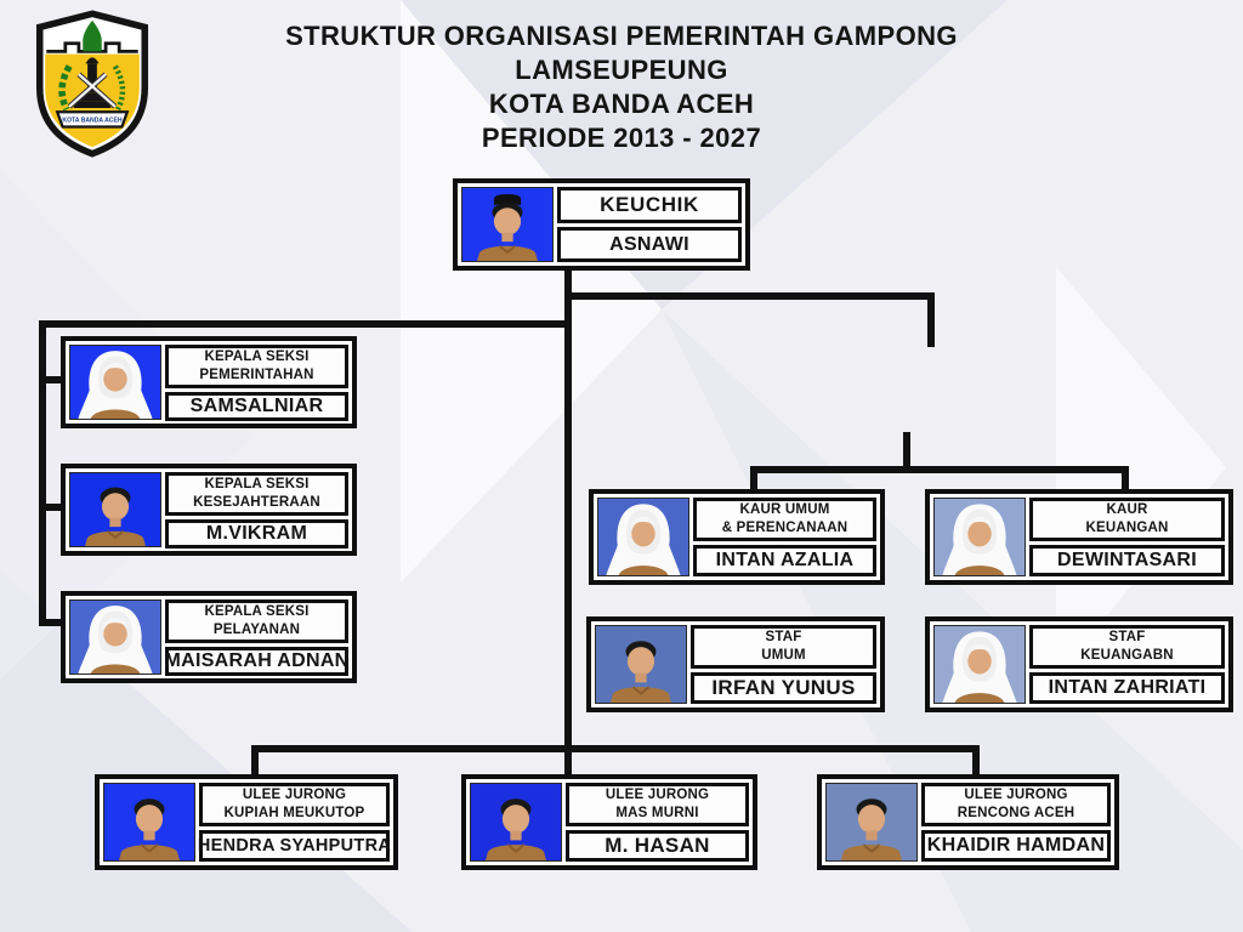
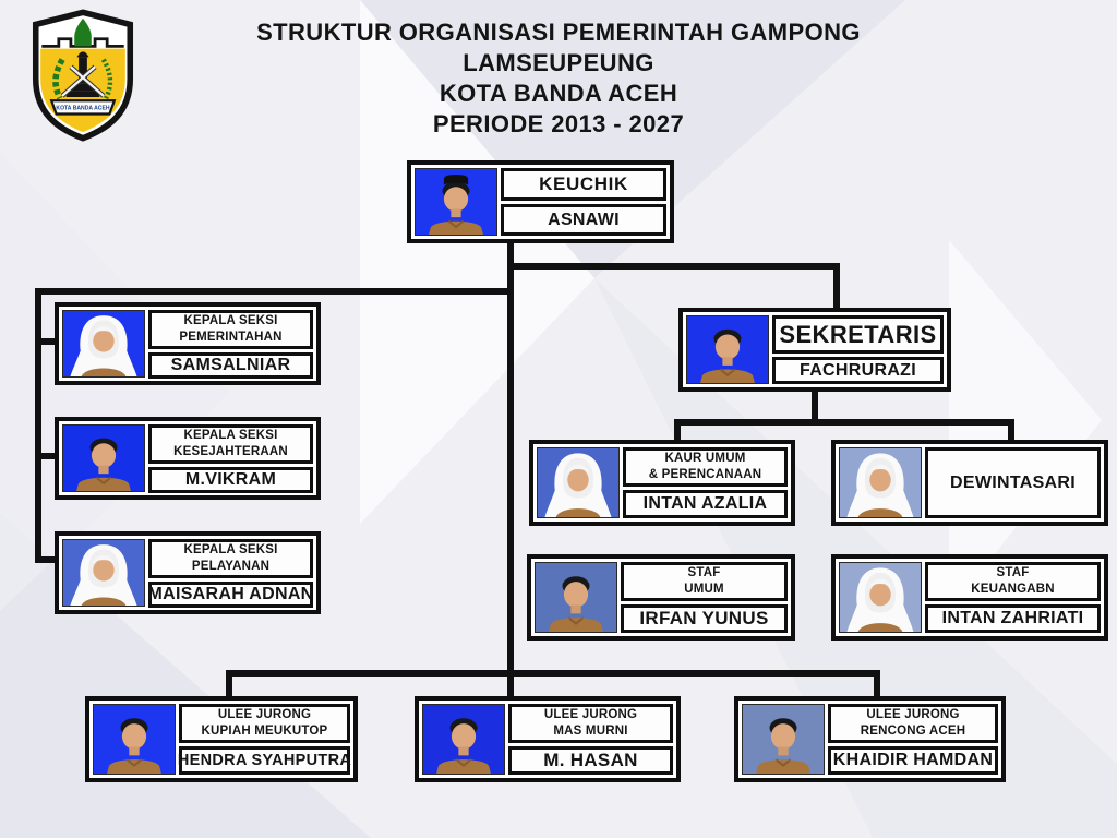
  STRUKTUR ORGANISASI PEMERINTAH GAMPONG
  LAMSEUPEUNG
  KOTA BANDA ACEH
  PERIODE 2013 - 2027
  KEUCHIK
  ASNAWI
  KEPALA SEKSI
  PEMERINTAHAN
  SAMSALNIAR
  KEPALA SEKSI
  KESEJAHTERAAN
  M.VIKRAM
  KEPALA SEKSI
  PELAYANAN
  MAISARAH ADNAN
+ SEKRETARIS
+ FACHRURAZI
  KAUR UMUM
  & PERENCANAAN
  INTAN AZALIA
- KAUR
- KEUANGAN
  DEWINTASARI
  STAF
  UMUM
  IRFAN YUNUS
  STAF
  KEUANGABN
  INTAN ZAHRIATI
  ULEE JURONG
  KUPIAH MEUKUTOP
  HENDRA SYAHPUTRA
  ULEE JURONG
  MAS MURNI
  M. HASAN
  ULEE JURONG
  RENCONG ACEH
  KHAIDIR HAMDAN
